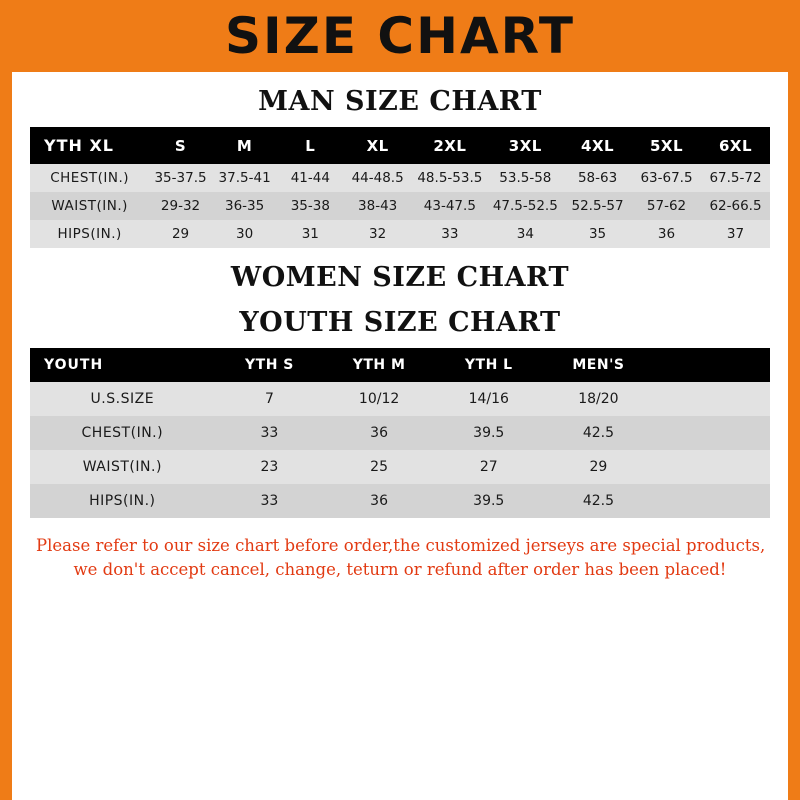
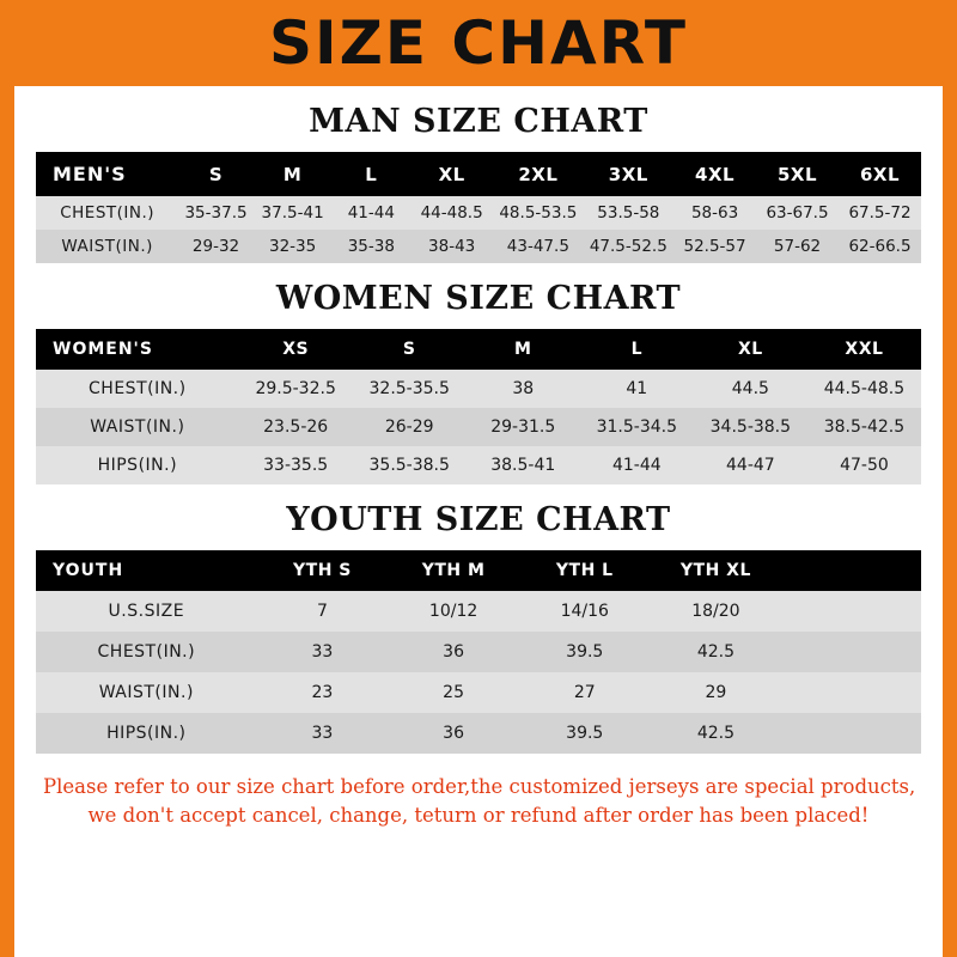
  SIZE CHART
  MAN SIZE CHART
- YTH XL	S	M	L	XL	2XL	3XL	4XL	5XL	6XL
+ MEN'S	S	M	L	XL	2XL	3XL	4XL	5XL	6XL
  CHEST(IN.)	35-37.5	37.5-41	41-44	44-48.5	48.5-53.5	53.5-58	58-63	63-67.5	67.5-72
- WAIST(IN.)	29-32	36-35	35-38	38-43	43-47.5	47.5-52.5	52.5-57	57-62	62-66.5
+ WAIST(IN.)	29-32	32-35	35-38	38-43	43-47.5	47.5-52.5	52.5-57	57-62	62-66.5
- HIPS(IN.)	29	30	31	32	33	34	35	36	37
  WOMEN SIZE CHART
+ WOMEN'S	XS	S	M	L	XL	XXL
+ CHEST(IN.)	29.5-32.5	32.5-35.5	38	41	44.5	44.5-48.5
+ WAIST(IN.)	23.5-26	26-29	29-31.5	31.5-34.5	34.5-38.5	38.5-42.5
+ HIPS(IN.)	33-35.5	35.5-38.5	38.5-41	41-44	44-47	47-50
  YOUTH SIZE CHART
- YOUTH	YTH S	YTH M	YTH L	MEN'S
+ YOUTH	YTH S	YTH M	YTH L	YTH XL
  U.S.SIZE	7	10/12	14/16	18/20
  CHEST(IN.)	33	36	39.5	42.5
  WAIST(IN.)	23	25	27	29
  HIPS(IN.)	33	36	39.5	42.5
  Please refer to our size chart before order,the customized jerseys are special products,
  we don't accept cancel, change, teturn or refund after order has been placed!
